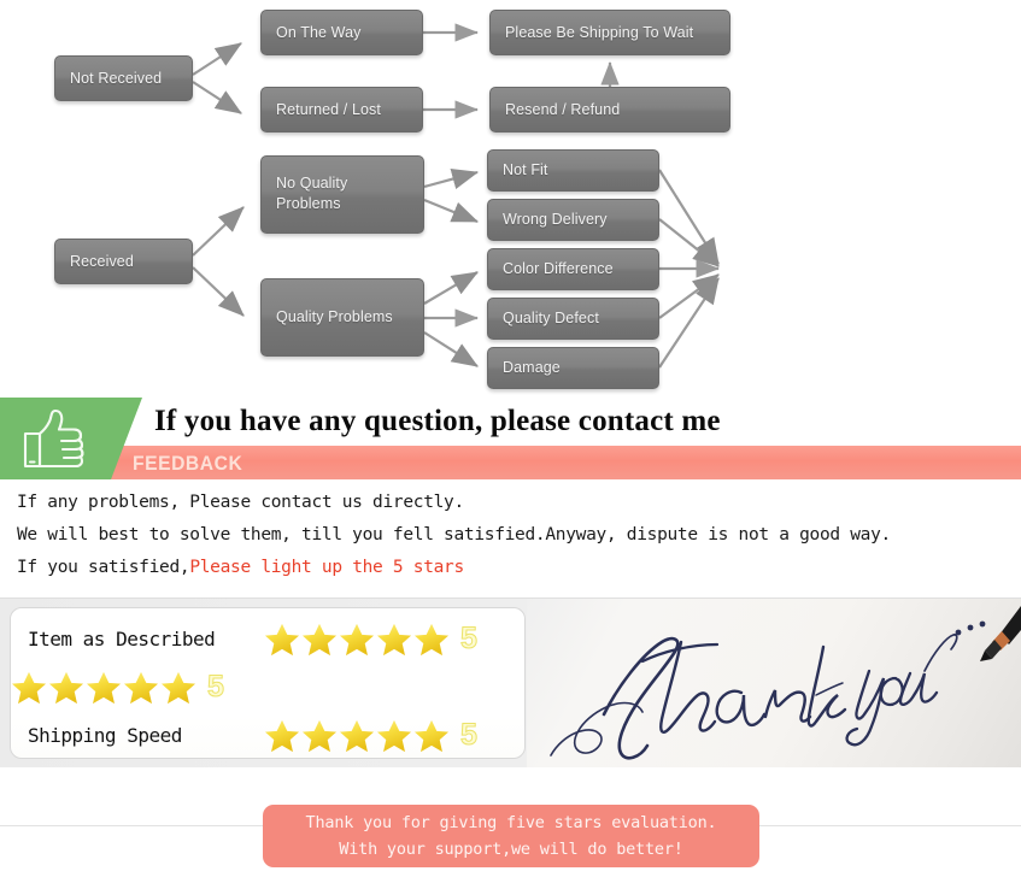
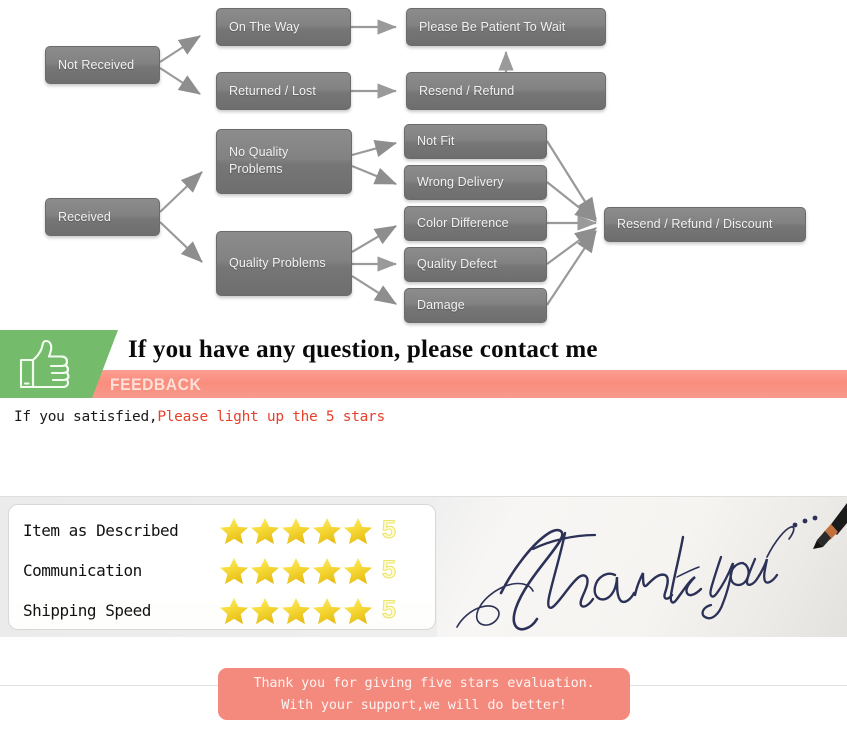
  Not Received
  On The Way
  Returned / Lost
- Please Be Shipping To Wait
+ Please Be Patient To Wait
  Resend / Refund
  Received
  No Quality
  Problems
  Quality Problems
  Not Fit
  Wrong Delivery
  Color Difference
  Quality Defect
  Damage
+ Resend / Refund / Discount
  If you have any question, please contact me
  FEEDBACK
- If any problems, Please contact us directly.
- We will best to solve them, till you fell satisfied.Anyway, dispute is not a good way.
  If you satisfied,Please light up the 5 stars
  Item as Described
  5
+ Communication
  5
  Shipping Speed
  5
  Thank you for giving five stars evaluation.
  With your support,we will do better!
